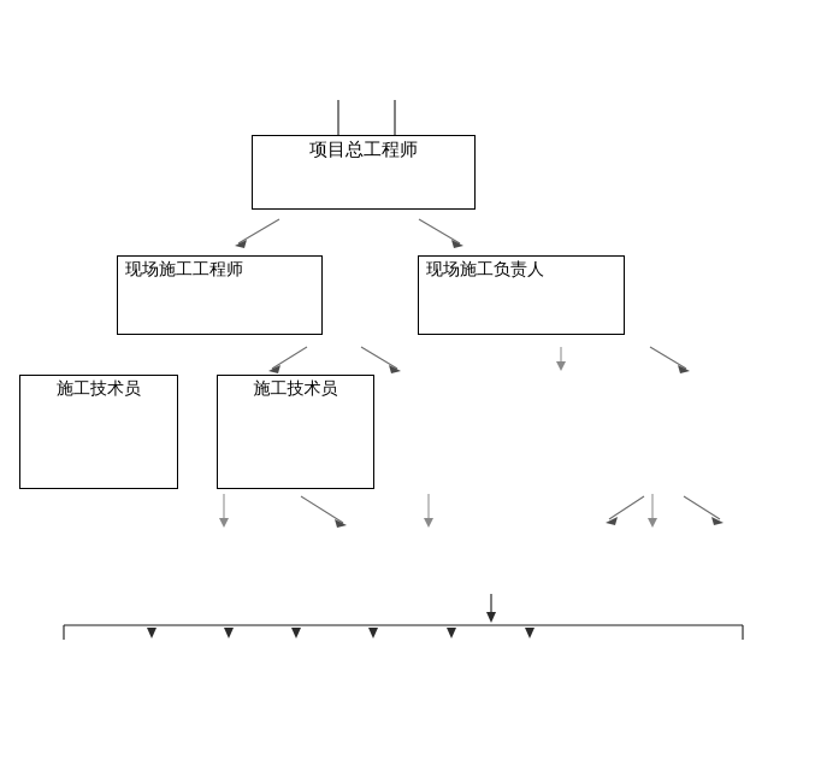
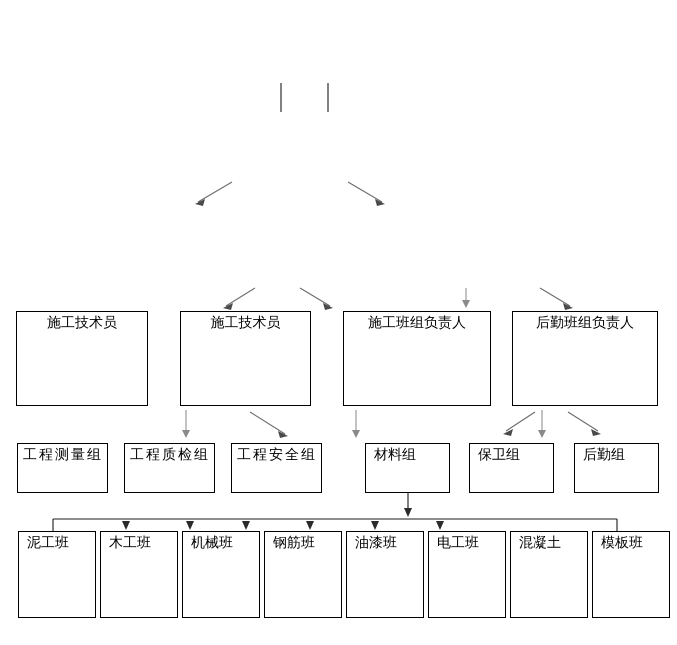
- 项目总工程师
- 现场施工工程师
- 现场施工负责人
  施工技术员
  施工技术员
+ 施工班组负责人
+ 后勤班组负责人
+ 工程测量组
+ 工程质检组
+ 工程安全组
+ 材料组
+ 保卫组
+ 后勤组
+ 泥工班
+ 木工班
+ 机械班
+ 钢筋班
+ 油漆班
+ 电工班
+ 混凝土
+ 模板班
